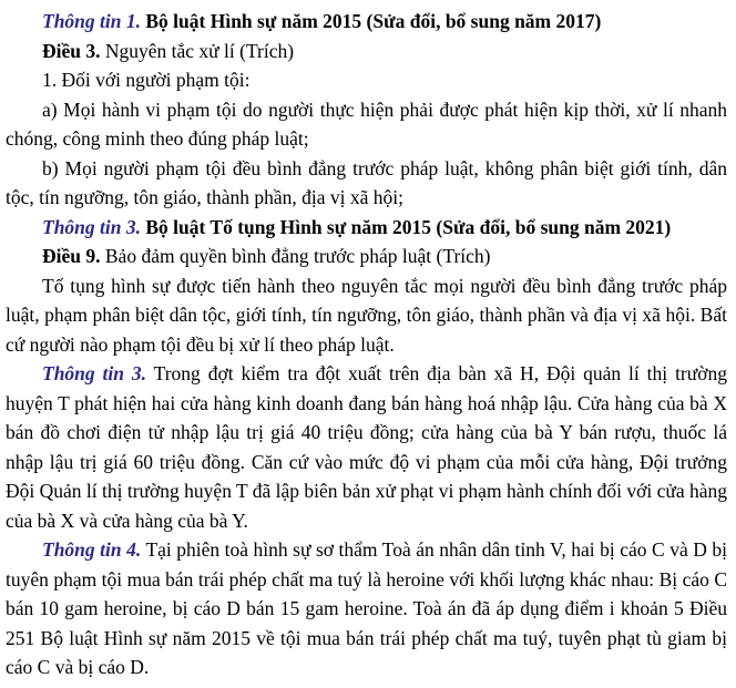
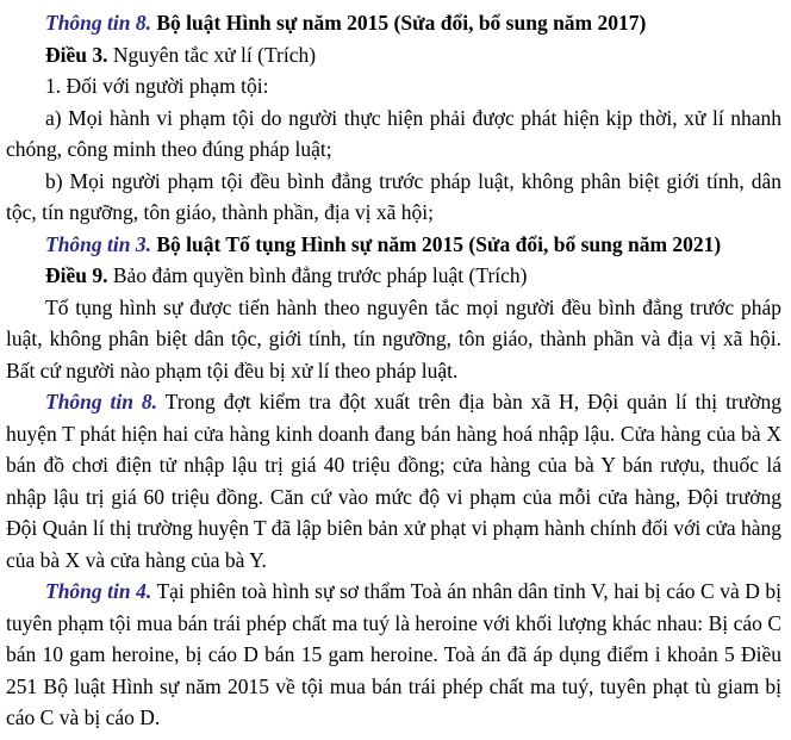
- Thông tin 1. Bộ luật Hình sự năm 2015 (Sửa đổi, bổ sung năm 2017)
+ Thông tin 8. Bộ luật Hình sự năm 2015 (Sửa đổi, bổ sung năm 2017)
  Điều 3. Nguyên tắc xử lí (Trích)
  1. Đối với người phạm tội:
  a) Mọi hành vi phạm tội do người thực hiện phải được phát hiện kịp thời, xử lí nhanh chóng, công minh theo đúng pháp luật;
  b) Mọi người phạm tội đều bình đẳng trước pháp luật, không phân biệt giới tính, dân tộc, tín ngưỡng, tôn giáo, thành phần, địa vị xã hội;
  Thông tin 3. Bộ luật Tố tụng Hình sự năm 2015 (Sửa đổi, bổ sung năm 2021)
  Điều 9. Bảo đảm quyền bình đẳng trước pháp luật (Trích)
- Tố tụng hình sự được tiến hành theo nguyên tắc mọi người đều bình đẳng trước pháp luật, phạm phân biệt dân tộc, giới tính, tín ngưỡng, tôn giáo, thành phần và địa vị xã hội. Bất cứ người nào phạm tội đều bị xử lí theo pháp luật.
+ Tố tụng hình sự được tiến hành theo nguyên tắc mọi người đều bình đẳng trước pháp luật, không phân biệt dân tộc, giới tính, tín ngưỡng, tôn giáo, thành phần và địa vị xã hội. Bất cứ người nào phạm tội đều bị xử lí theo pháp luật.
- Thông tin 3. Trong đợt kiểm tra đột xuất trên địa bàn xã H, Đội quản lí thị trường huyện T phát hiện hai cửa hàng kinh doanh đang bán hàng hoá nhập lậu. Cửa hàng của bà X bán đồ chơi điện tử nhập lậu trị giá 40 triệu đồng; cửa hàng của bà Y bán rượu, thuốc lá nhập lậu trị giá 60 triệu đồng. Căn cứ vào mức độ vi phạm của mỗi cửa hàng, Đội trưởng Đội Quản lí thị trường huyện T đã lập biên bản xử phạt vi phạm hành chính đối với cửa hàng của bà X và cửa hàng của bà Y.
+ Thông tin 8. Trong đợt kiểm tra đột xuất trên địa bàn xã H, Đội quản lí thị trường huyện T phát hiện hai cửa hàng kinh doanh đang bán hàng hoá nhập lậu. Cửa hàng của bà X bán đồ chơi điện tử nhập lậu trị giá 40 triệu đồng; cửa hàng của bà Y bán rượu, thuốc lá nhập lậu trị giá 60 triệu đồng. Căn cứ vào mức độ vi phạm của mỗi cửa hàng, Đội trưởng Đội Quản lí thị trường huyện T đã lập biên bản xử phạt vi phạm hành chính đối với cửa hàng của bà X và cửa hàng của bà Y.
  Thông tin 4. Tại phiên toà hình sự sơ thẩm Toà án nhân dân tỉnh V, hai bị cáo C và D bị tuyên phạm tội mua bán trái phép chất ma tuý là heroine với khối lượng khác nhau: Bị cáo C bán 10 gam heroine, bị cáo D bán 15 gam heroine. Toà án đã áp dụng điểm i khoản 5 Điều 251 Bộ luật Hình sự năm 2015 về tội mua bán trái phép chất ma tuý, tuyên phạt tù giam bị cáo C và bị cáo D.
